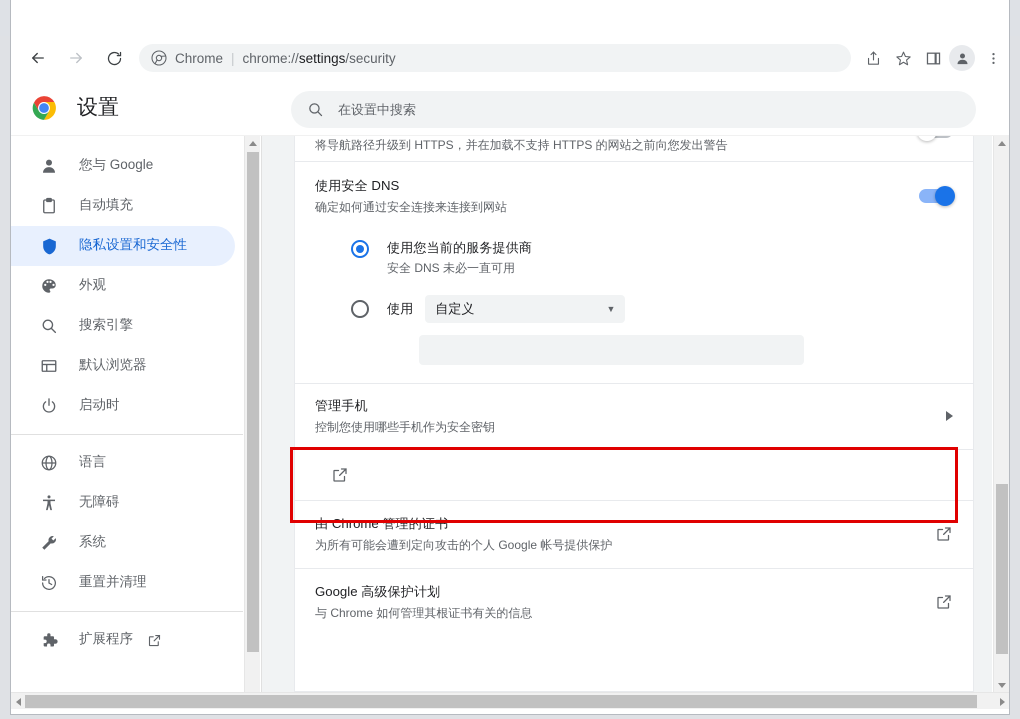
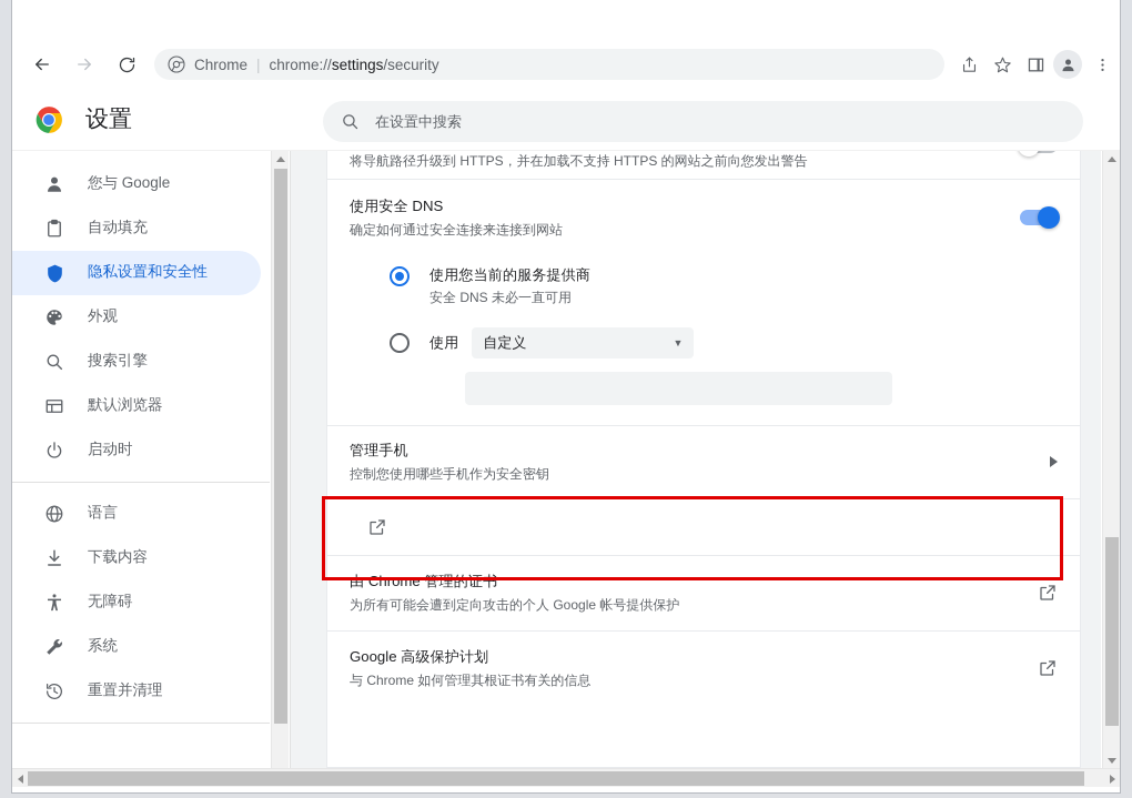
  Chrome
  |
  chrome://
  settings
  /security
  设置
  在设置中搜索
  您与 Google
  自动填充
  隐私设置和安全性
  外观
  搜索引擎
  默认浏览器
  启动时
  语言
+ 下载内容
  无障碍
  系统
  重置并清理
- 扩展程序
  将导航路径升级到 HTTPS，并在加载不支持 HTTPS 的网站之前向您发出警告
  使用安全 DNS
  确定如何通过安全连接来连接到网站
  使用您当前的服务提供商
  安全 DNS 未必一直可用
  使用
  自定义
  ▼
  管理手机
  控制您使用哪些手机作为安全密钥
  由 Chrome 管理的证书
  为所有可能会遭到定向攻击的个人 Google 帐号提供保护
  Google 高级保护计划
  与 Chrome 如何管理其根证书有关的信息
